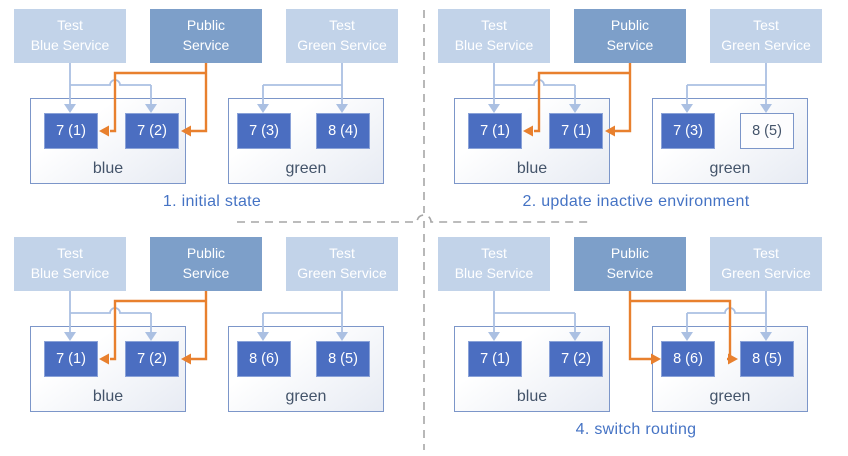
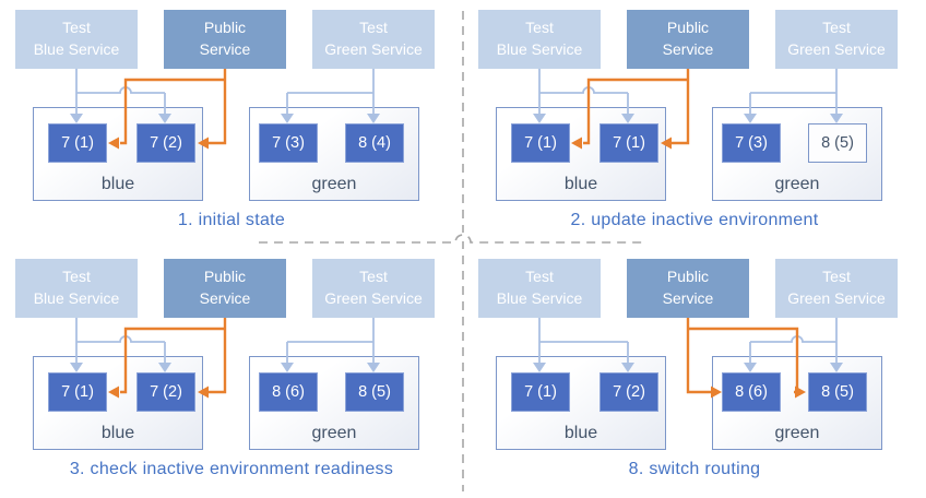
  Test
  Blue Service
  Public
  Service
  Test
  Green Service
  7 (1)
  7 (2)
  blue
  7 (3)
  8 (4)
  green
  1. initial state
  Test
  Blue Service
  Public
  Service
  Test
  Green Service
  7 (1)
  7 (1)
  blue
  7 (3)
  8 (5)
  green
  2. update inactive environment
  Test
  Blue Service
  Public
  Service
  Test
  Green Service
  7 (1)
  7 (2)
  blue
  8 (6)
  8 (5)
  green
+ 3. check inactive environment readiness
  Test
  Blue Service
  Public
  Service
  Test
  Green Service
  7 (1)
  7 (2)
  blue
  8 (6)
  8 (5)
  green
- 4. switch routing
+ 8. switch routing
